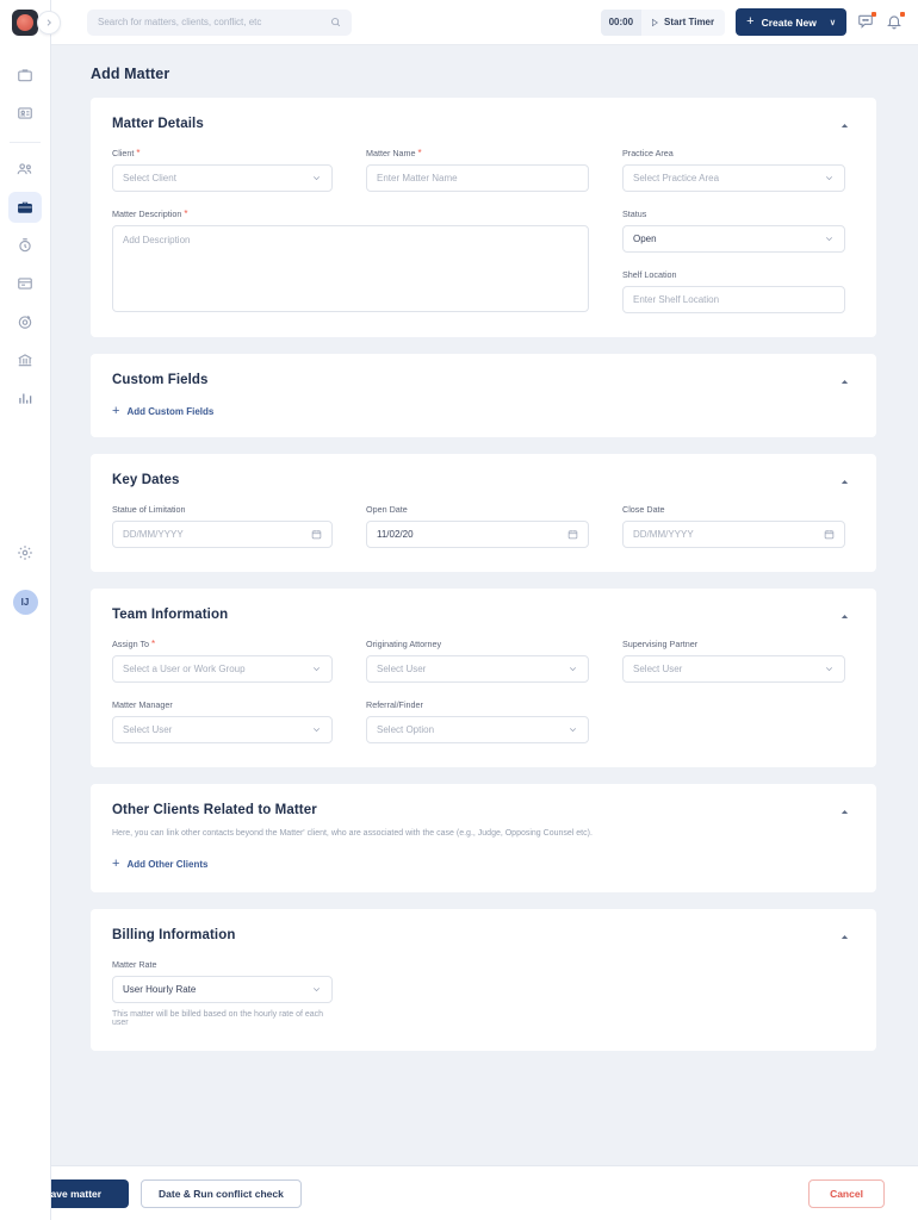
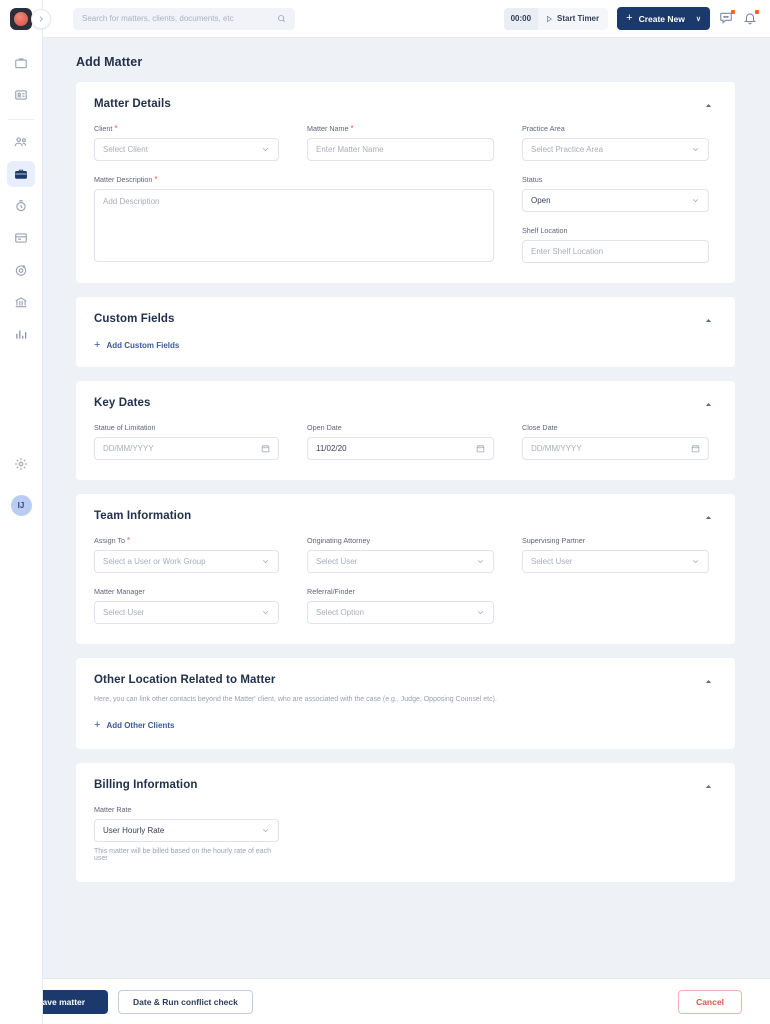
  IJ
- Search for matters, clients, conflict, etc
+ Search for matters, clients, documents, etc
  00:00
  Start Timer
  +
  Create New
  Add Matter
  Matter Details
  Client
  *
  Select Client
  Matter Name
  *
  Enter Matter Name
  Practice Area
  Select Practice Area
  Matter Description
  *
  Add Description
  Status
  Open
  Shelf Location
  Enter Shelf Location
  Custom Fields
  +
  Add Custom Fields
  Key Dates
  Statue of Limitation
  DD/MM/YYYY
  Open Date
  11/02/20
  Close Date
  DD/MM/YYYY
  Team Information
  Assign To
  *
  Select a User or Work Group
  Originating Attorney
  Select User
  Supervising Partner
  Select User
  Matter Manager
  Select User
  Referral/Finder
  Select Option
- Other Clients Related to Matter
+ Other Location Related to Matter
  +
  Add Other Clients
  Billing Information
  Matter Rate
  User Hourly Rate
  ave matter
  Date & Run conflict check
  Cancel
